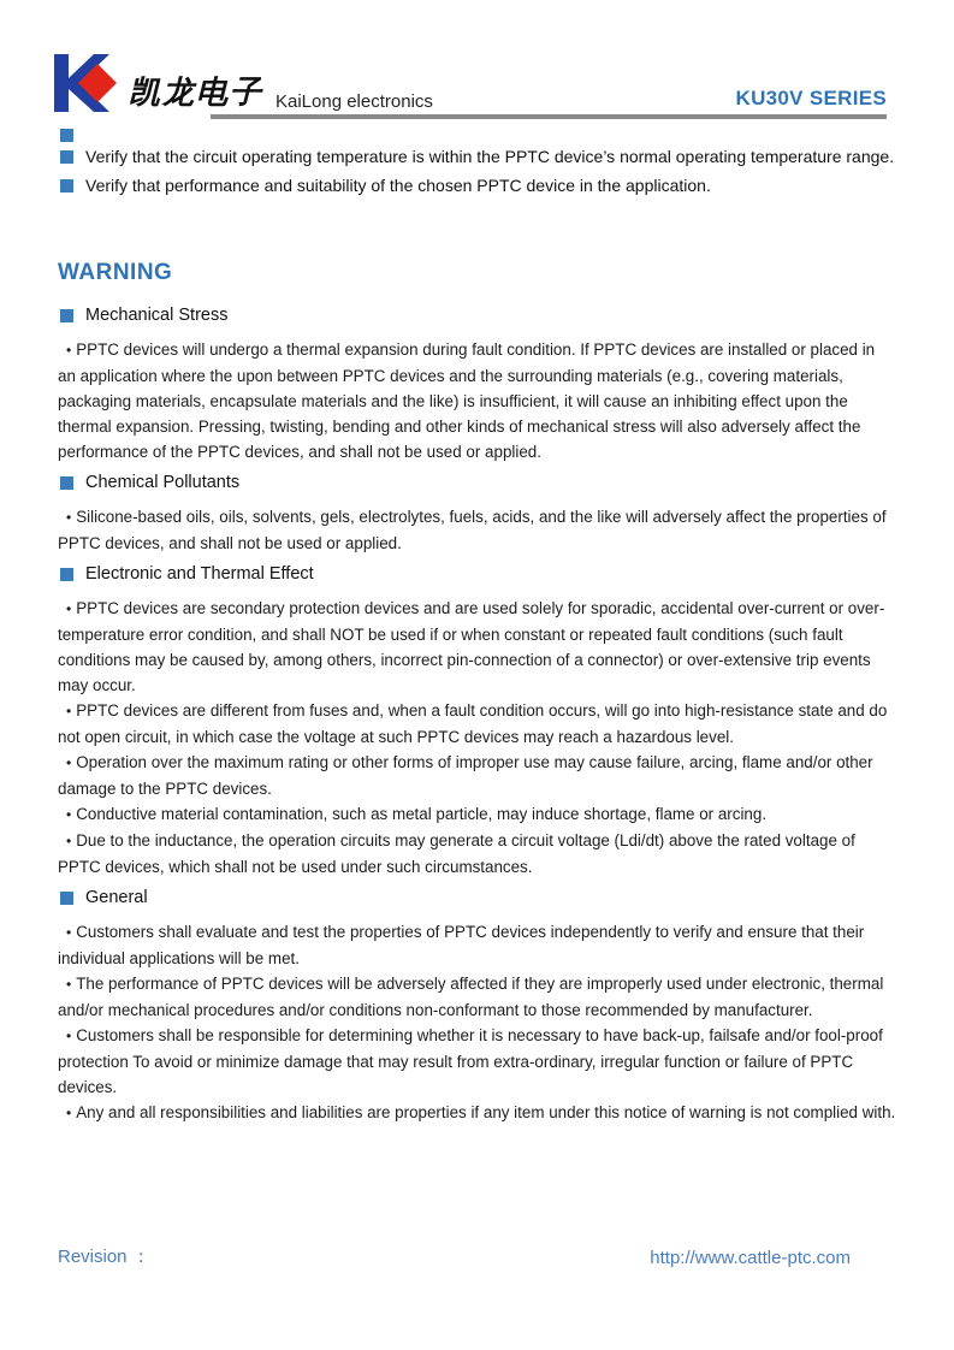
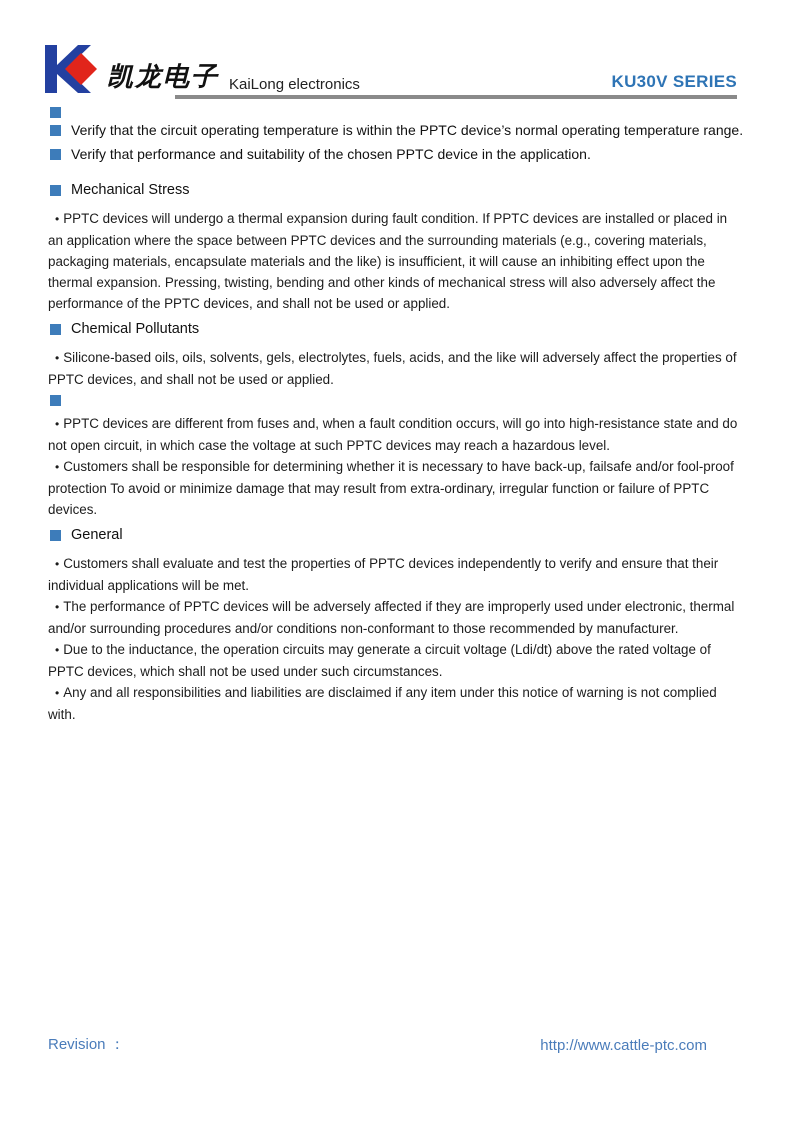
  凯龙电子
  KaiLong electronics
  KU30V SERIES
  Verify that the circuit operating temperature is within the PPTC device’s normal operating temperature range.
  Verify that performance and suitability of the chosen PPTC device in the application.
- WARNING
  Mechanical Stress
- • PPTC devices will undergo a thermal expansion during fault condition. If PPTC devices are installed or placed in an application where the upon between PPTC devices and the surrounding materials (e.g., covering materials, packaging materials, encapsulate materials and the like) is insufficient, it will cause an inhibiting effect upon the thermal expansion. Pressing, twisting, bending and other kinds of mechanical stress will also adversely affect the performance of the PPTC devices, and shall not be used or applied.
+ • PPTC devices will undergo a thermal expansion during fault condition. If PPTC devices are installed or placed in an application where the space between PPTC devices and the surrounding materials (e.g., covering materials, packaging materials, encapsulate materials and the like) is insufficient, it will cause an inhibiting effect upon the thermal expansion. Pressing, twisting, bending and other kinds of mechanical stress will also adversely affect the performance of the PPTC devices, and shall not be used or applied.
  Chemical Pollutants
  • Silicone-based oils, oils, solvents, gels, electrolytes, fuels, acids, and the like will adversely affect the properties of PPTC devices, and shall not be used or applied.
- Electronic and Thermal Effect
- • PPTC devices are secondary protection devices and are used solely for sporadic, accidental over-current or over-temperature error condition, and shall NOT be used if or when constant or repeated fault conditions (such fault conditions may be caused by, among others, incorrect pin-connection of a connector) or over-extensive trip events may occur.
  • PPTC devices are different from fuses and, when a fault condition occurs, will go into high-resistance state and do not open circuit, in which case the voltage at such PPTC devices may reach a hazardous level.
- • Operation over the maximum rating or other forms of improper use may cause failure, arcing, flame and/or other damage to the PPTC devices.
- • Conductive material contamination, such as metal particle, may induce shortage, flame or arcing.
- • Due to the inductance, the operation circuits may generate a circuit voltage (Ldi/dt) above the rated voltage of PPTC devices, which shall not be used under such circumstances.
+ • Customers shall be responsible for determining whether it is necessary to have back-up, failsafe and/or fool-proof protection To avoid or minimize damage that may result from extra-ordinary, irregular function or failure of PPTC devices.
  General
  • Customers shall evaluate and test the properties of PPTC devices independently to verify and ensure that their individual applications will be met.
- • The performance of PPTC devices will be adversely affected if they are improperly used under electronic, thermal and/or mechanical procedures and/or conditions non-conformant to those recommended by manufacturer.
+ • The performance of PPTC devices will be adversely affected if they are improperly used under electronic, thermal and/or surrounding procedures and/or conditions non-conformant to those recommended by manufacturer.
- • Customers shall be responsible for determining whether it is necessary to have back-up, failsafe and/or fool-proof protection To avoid or minimize damage that may result from extra-ordinary, irregular function or failure of PPTC devices.
+ • Due to the inductance, the operation circuits may generate a circuit voltage (Ldi/dt) above the rated voltage of PPTC devices, which shall not be used under such circumstances.
- • Any and all responsibilities and liabilities are properties if any item under this notice of warning is not complied with.
+ • Any and all responsibilities and liabilities are disclaimed if any item under this notice of warning is not complied with.
  Revision ：
  http://www.cattle-ptc.com
